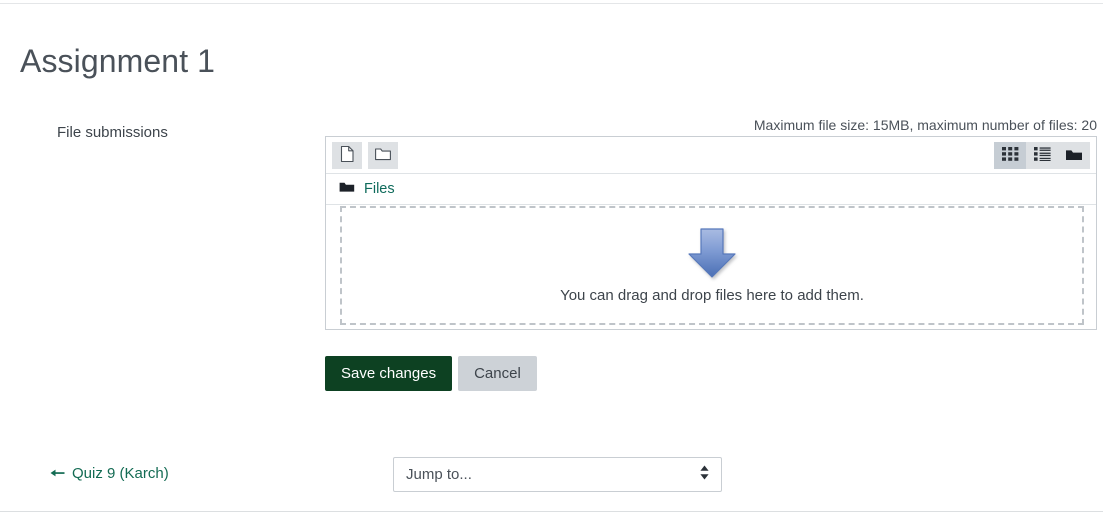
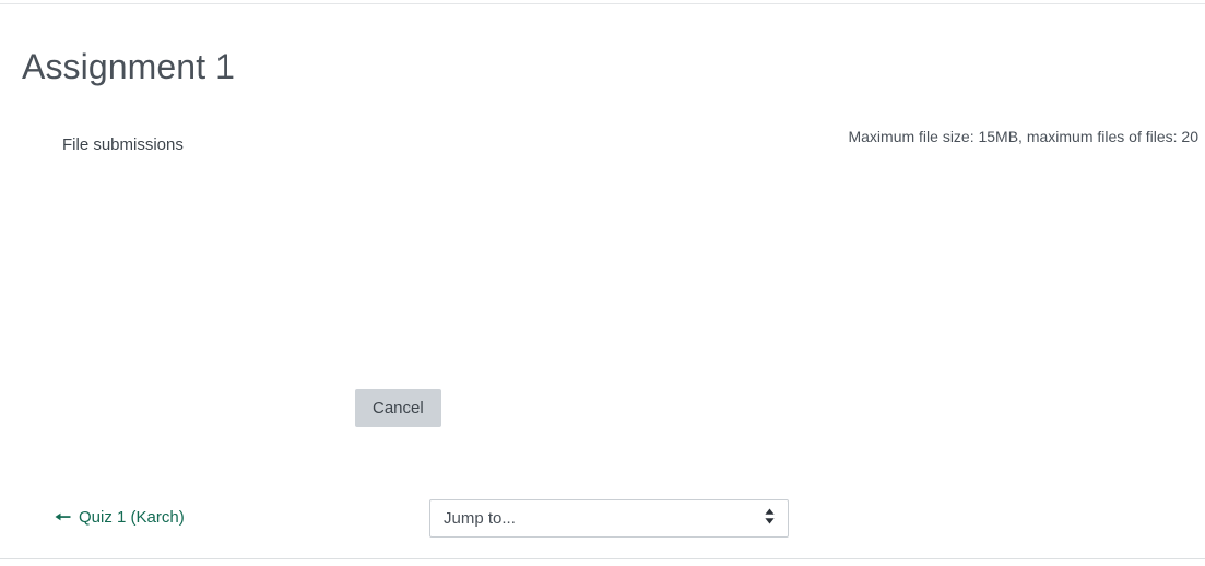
  Assignment 1
  File submissions
- Maximum file size: 15MB, maximum number of files: 20
+ Maximum file size: 15MB, maximum files of files: 20
- Files
- You can drag and drop files here to add them.
- Save changes
  Cancel
- Quiz 9 (Karch)
+ Quiz 1 (Karch)
  Jump to...
